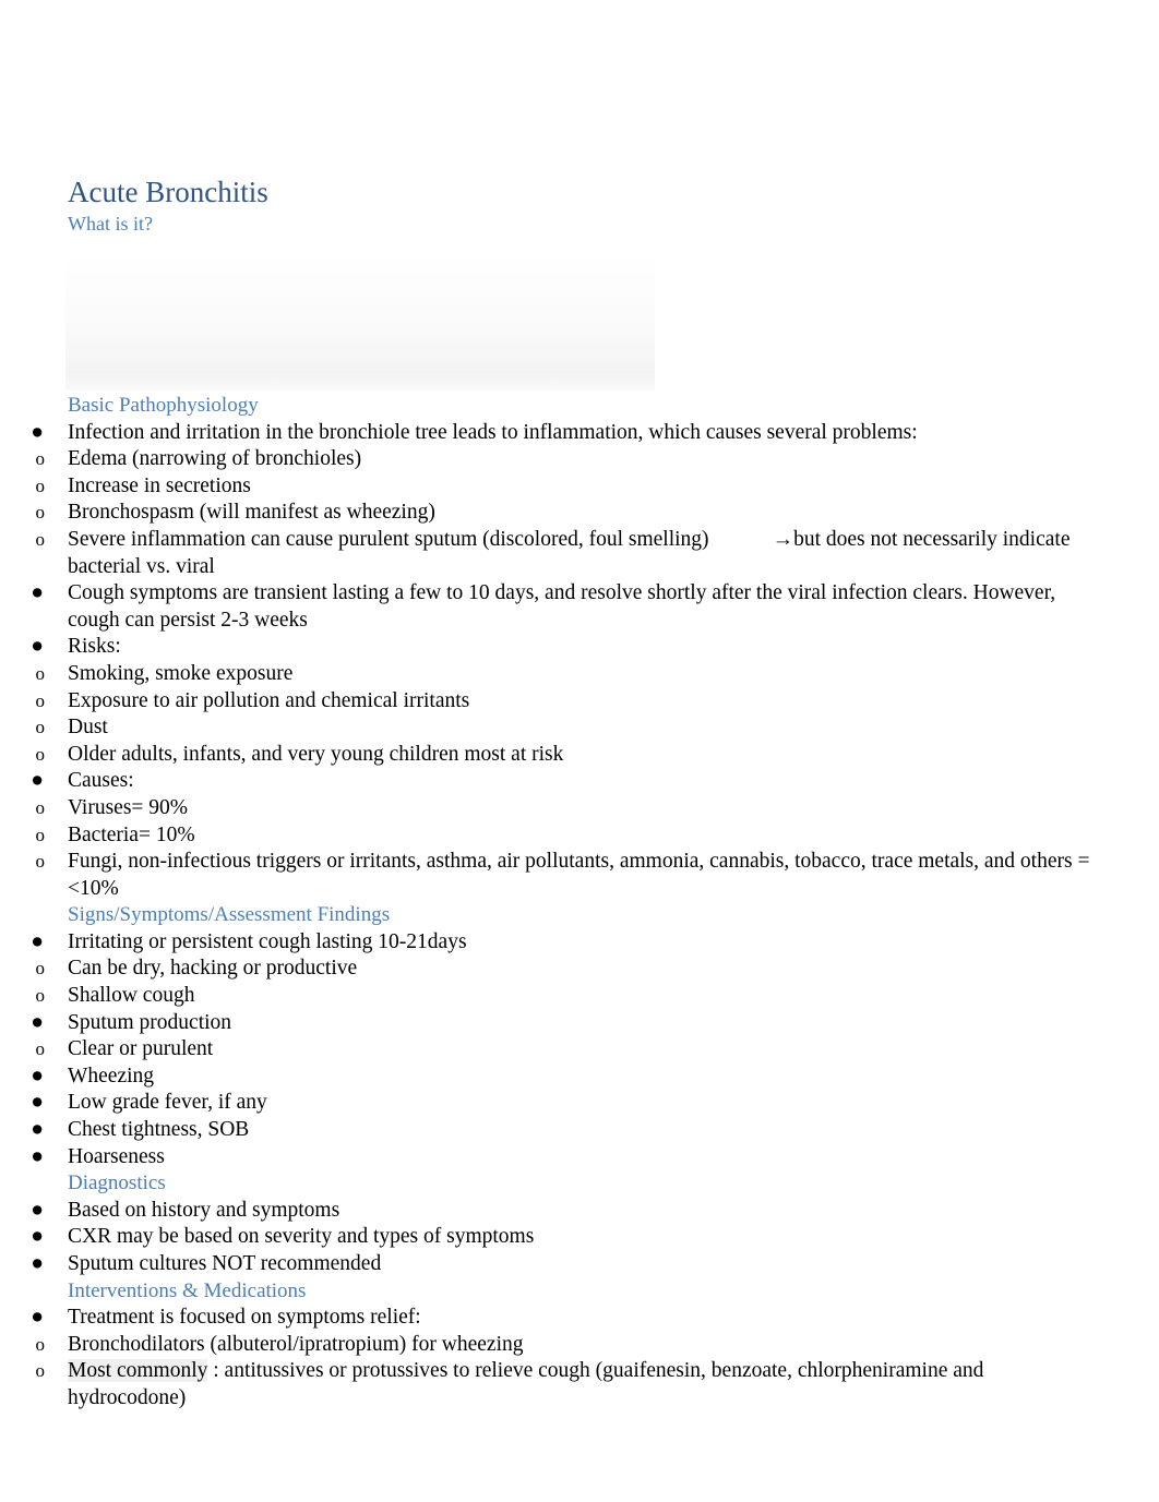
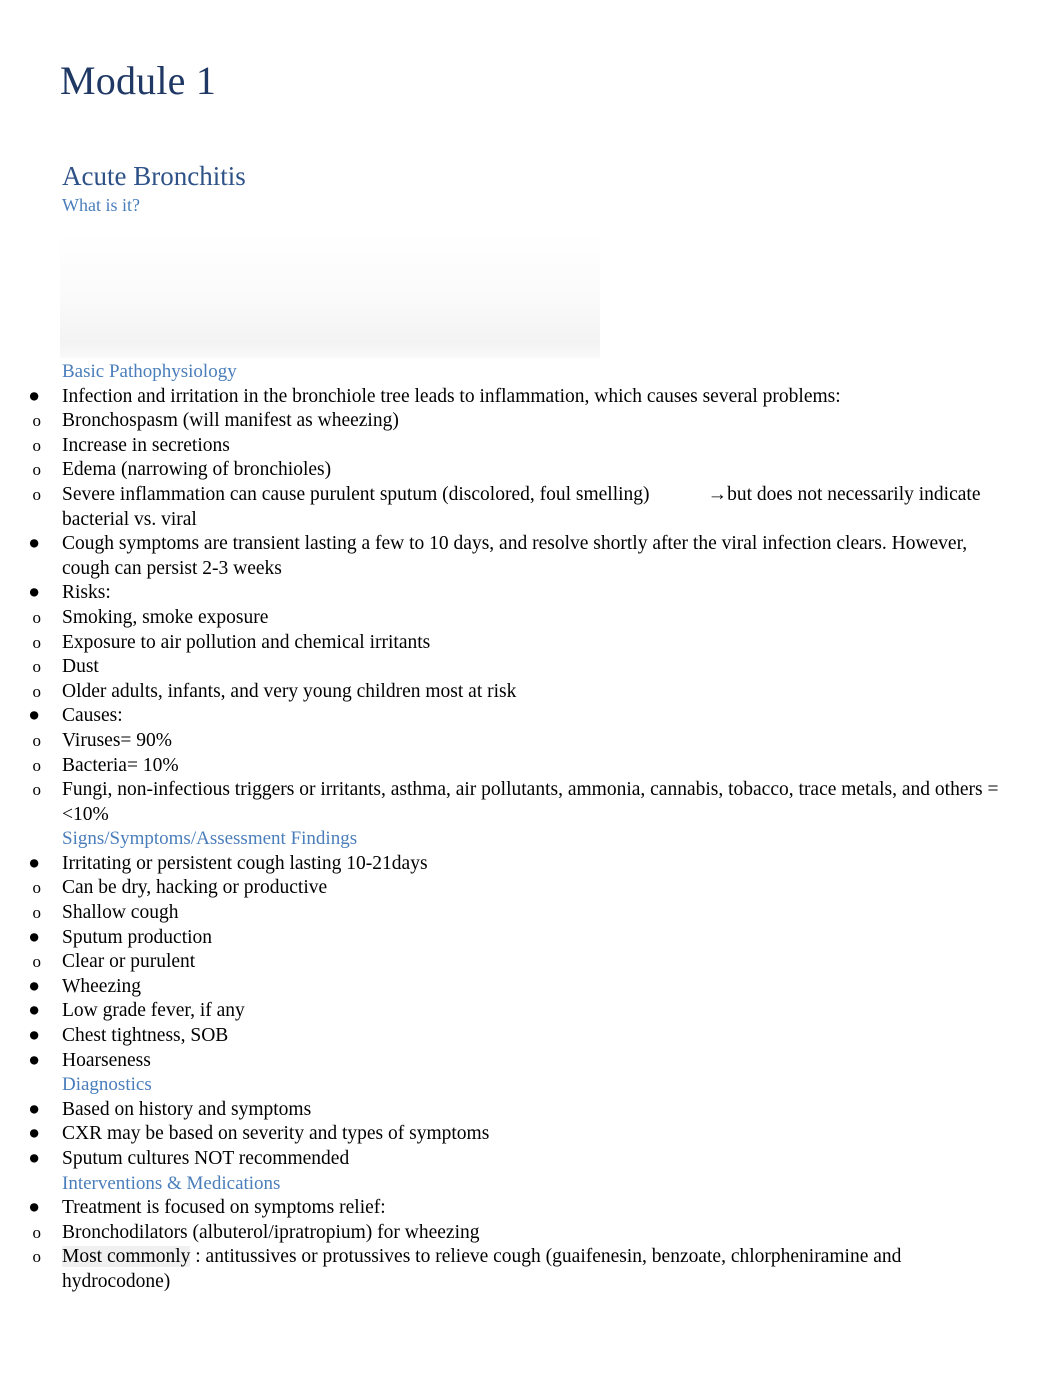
+ Module 1
  Acute Bronchitis
  What is it?
  Basic Pathophysiology
  ●
  Infection and irritation in the bronchiole tree leads to inflammation, which causes several problems:
  o
- Edema (narrowing of bronchioles)
+ Bronchospasm (will manifest as wheezing)
  o
  Increase in secretions
  o
- Bronchospasm (will manifest as wheezing)
+ Edema (narrowing of bronchioles)
  o
  Severe inflammation can cause purulent sputum (discolored, foul smelling) →but does not necessarily indicate bacterial vs. viral
  ●
  Cough symptoms are transient lasting a few to 10 days, and resolve shortly after the viral infection clears. However, cough can persist 2-3 weeks
  ●
  Risks:
  o
  Smoking, smoke exposure
  o
  Exposure to air pollution and chemical irritants
  o
  Dust
  o
  Older adults, infants, and very young children most at risk
  ●
  Causes:
  o
  Viruses= 90%
  o
  Bacteria= 10%
  o
  Fungi, non-infectious triggers or irritants, asthma, air pollutants, ammonia, cannabis, tobacco, trace metals, and others = <10%
  Signs/Symptoms/Assessment Findings
  ●
  Irritating or persistent cough lasting 10-21days
  o
  Can be dry, hacking or productive
  o
  Shallow cough
  ●
  Sputum production
  o
  Clear or purulent
  ●
  Wheezing
  ●
  Low grade fever, if any
  ●
  Chest tightness, SOB
  ●
  Hoarseness
  Diagnostics
  ●
  Based on history and symptoms
  ●
  CXR may be based on severity and types of symptoms
  ●
  Sputum cultures NOT recommended
  Interventions & Medications
  ●
  Treatment is focused on symptoms relief:
  o
  Bronchodilators (albuterol/ipratropium) for wheezing
  o
  Most commonly : antitussives or protussives to relieve cough (guaifenesin, benzoate, chlorpheniramine and hydrocodone)
